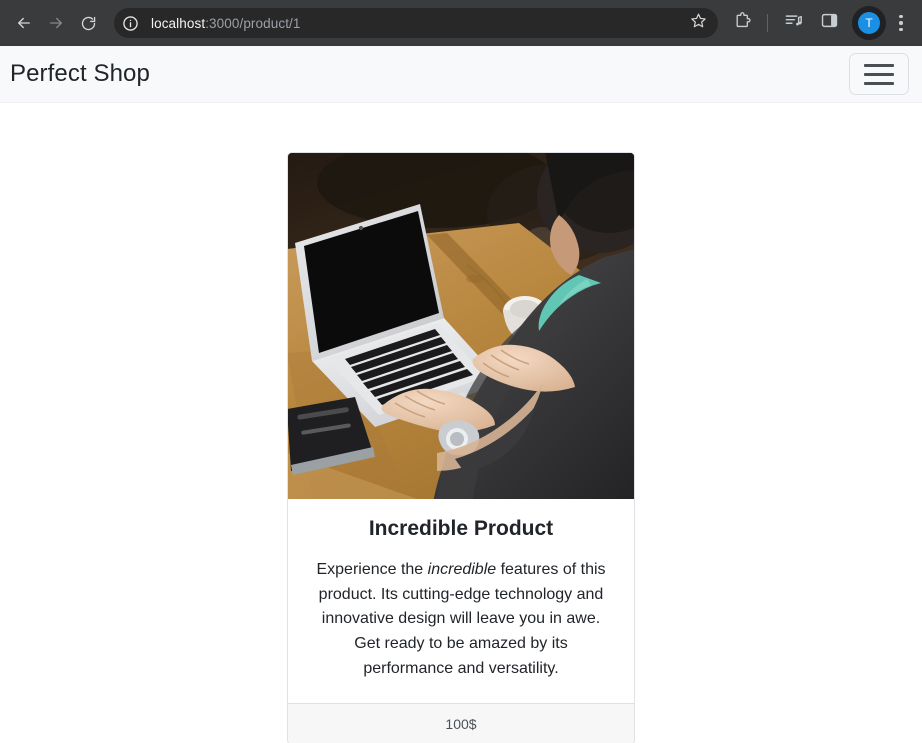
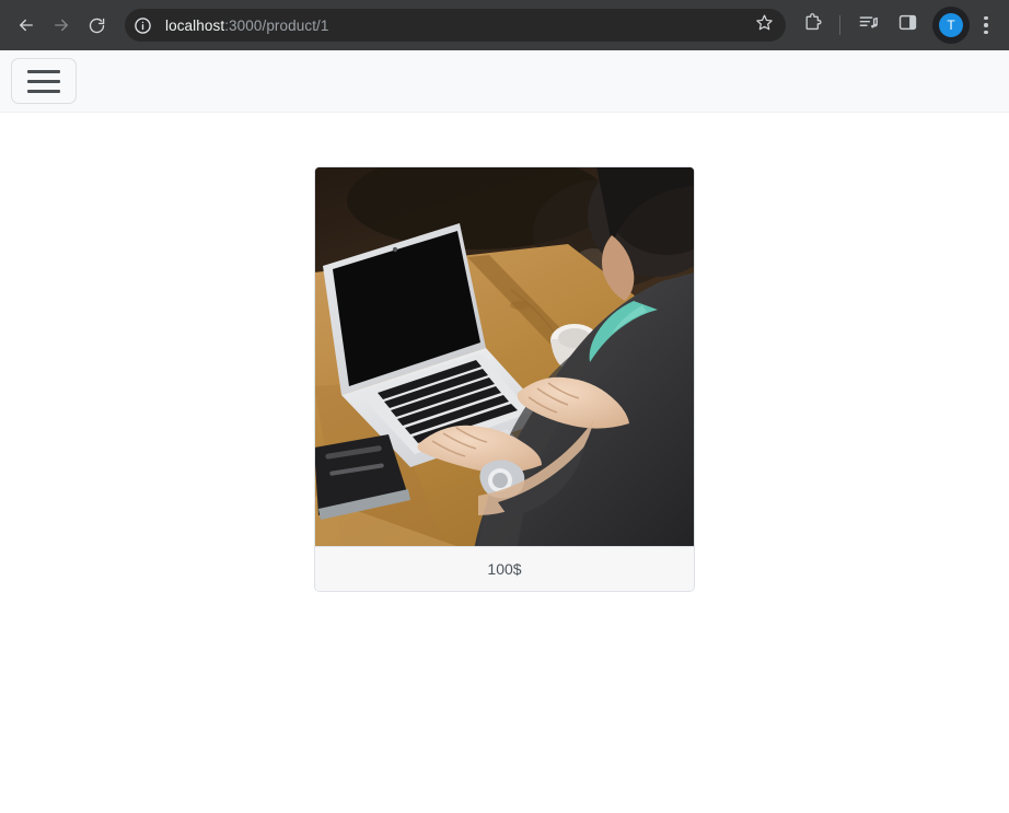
  localhost:3000/product/1
  T
- Perfect Shop
- Incredible Product
- Experience the incredible features of this product. Its cutting-edge technology and innovative design will leave you in awe. Get ready to be amazed by its performance and versatility.
  100$
